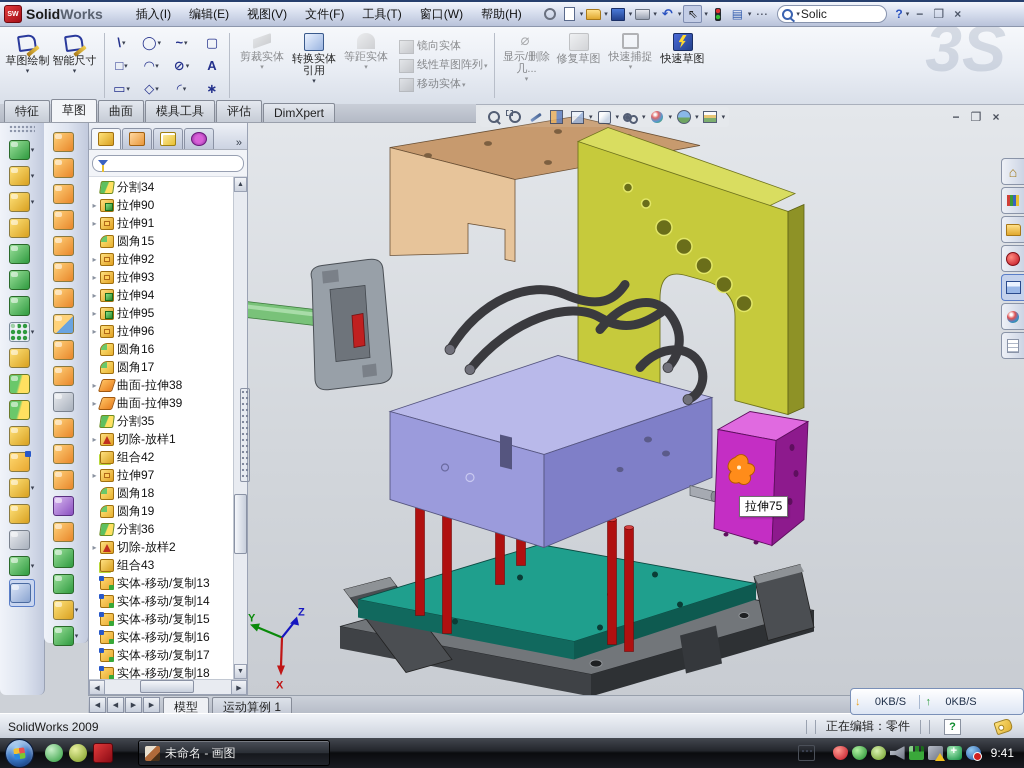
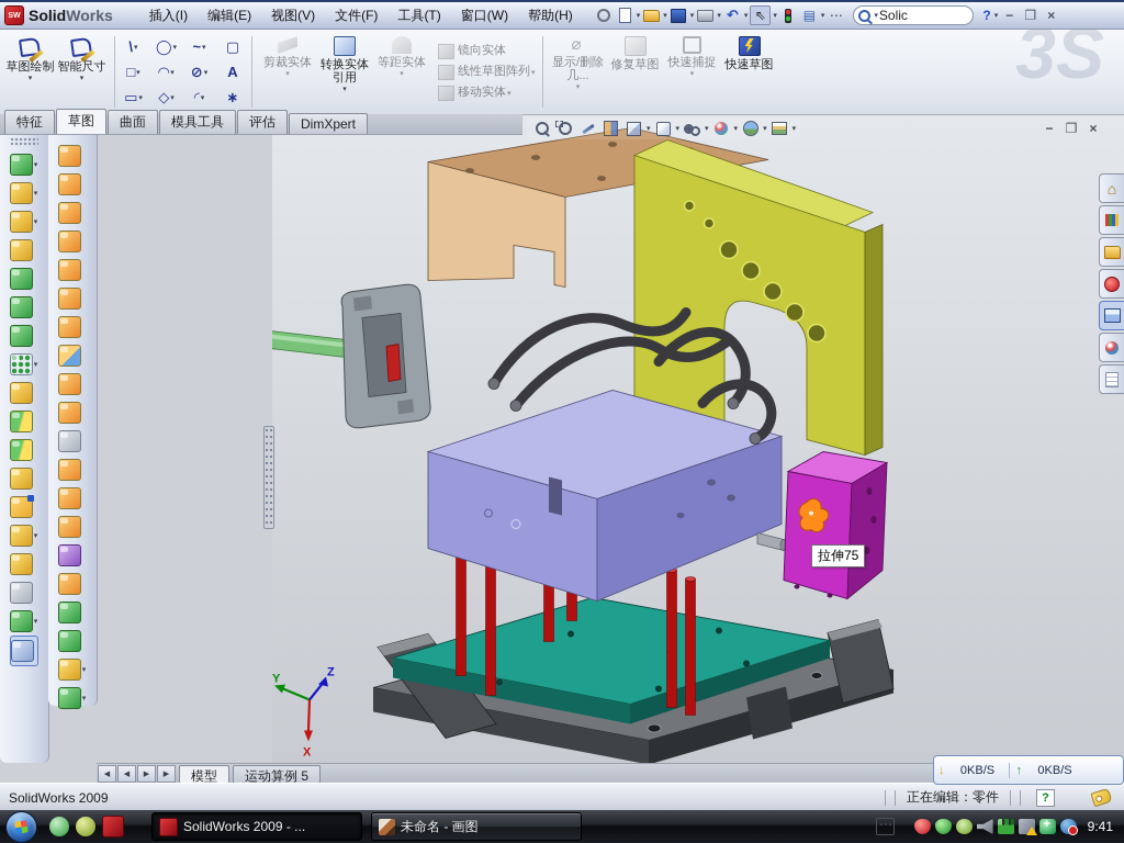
  Y
  Z
  X
  −
  ❐
  ×
  拉伸75
  SolidWorks
  插入(I)
  编辑(E)
  视图(V)
  文件(F)
  工具(T)
  窗口(W)
  帮助(H)
  Solic
  ?
  −
  ❐
  ×
  草图绘制
  智能尺寸
  \
  ◯
  ~
  ▢
  □
  ◠
  ⊘
  A
  ▭
  ◇
  ◜
  ∗
  剪裁实体
  转换实体引用
  等距实体
  镜向实体
  线性草图阵列
  移动实体
  显示/删除几...
  修复草图
  快速捕捉
  快速草图
  3S
  特征
  草图
  曲面
  模具工具
  评估
  DimXpert
- »
- 分割34
- 拉伸90
- 拉伸91
- 圆角15
- 拉伸92
- 拉伸93
- 拉伸94
- 拉伸95
- 拉伸96
- 圆角16
- 圆角17
- 曲面-拉伸38
- 曲面-拉伸39
- 分割35
- 切除-放样1
- 组合42
- 拉伸97
- 圆角18
- 圆角19
- 分割36
- 切除-放样2
- 组合43
- 实体-移动/复制13
- 实体-移动/复制14
- 实体-移动/复制15
- 实体-移动/复制16
- 实体-移动/复制17
- 实体-移动/复制18
  ↓
  0KB/S
  ↑
  0KB/S
  模型
- 运动算例 1
+ 运动算例 5
  SolidWorks 2009
  正在编辑：零件
  ?
+ SolidWorks 2009 - ...
  未命名 - 画图
  9:41
